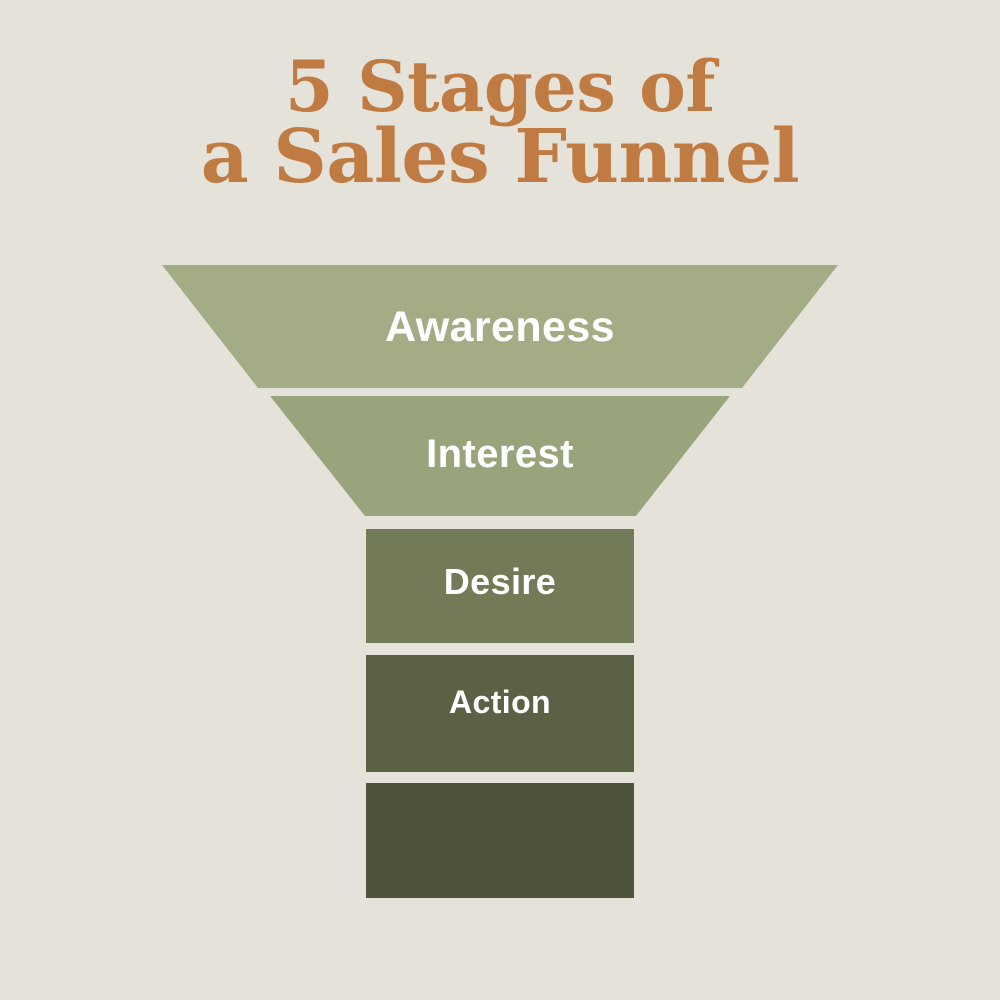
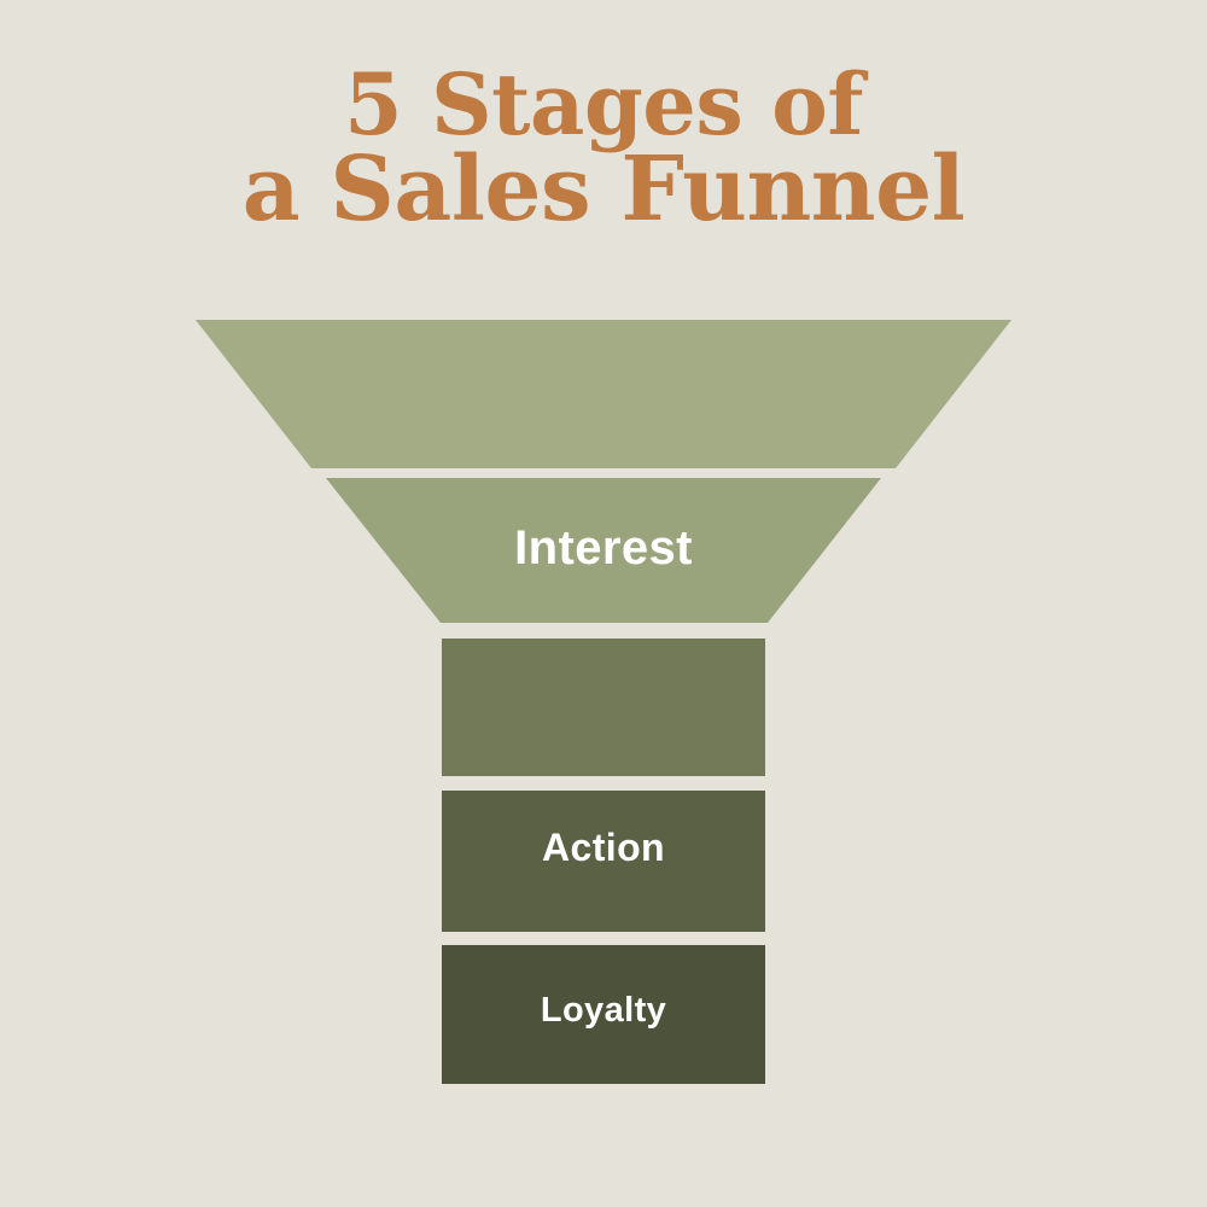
  5 Stages of
  a Sales Funnel
- Awareness
  Interest
- Desire
  Action
+ Loyalty
